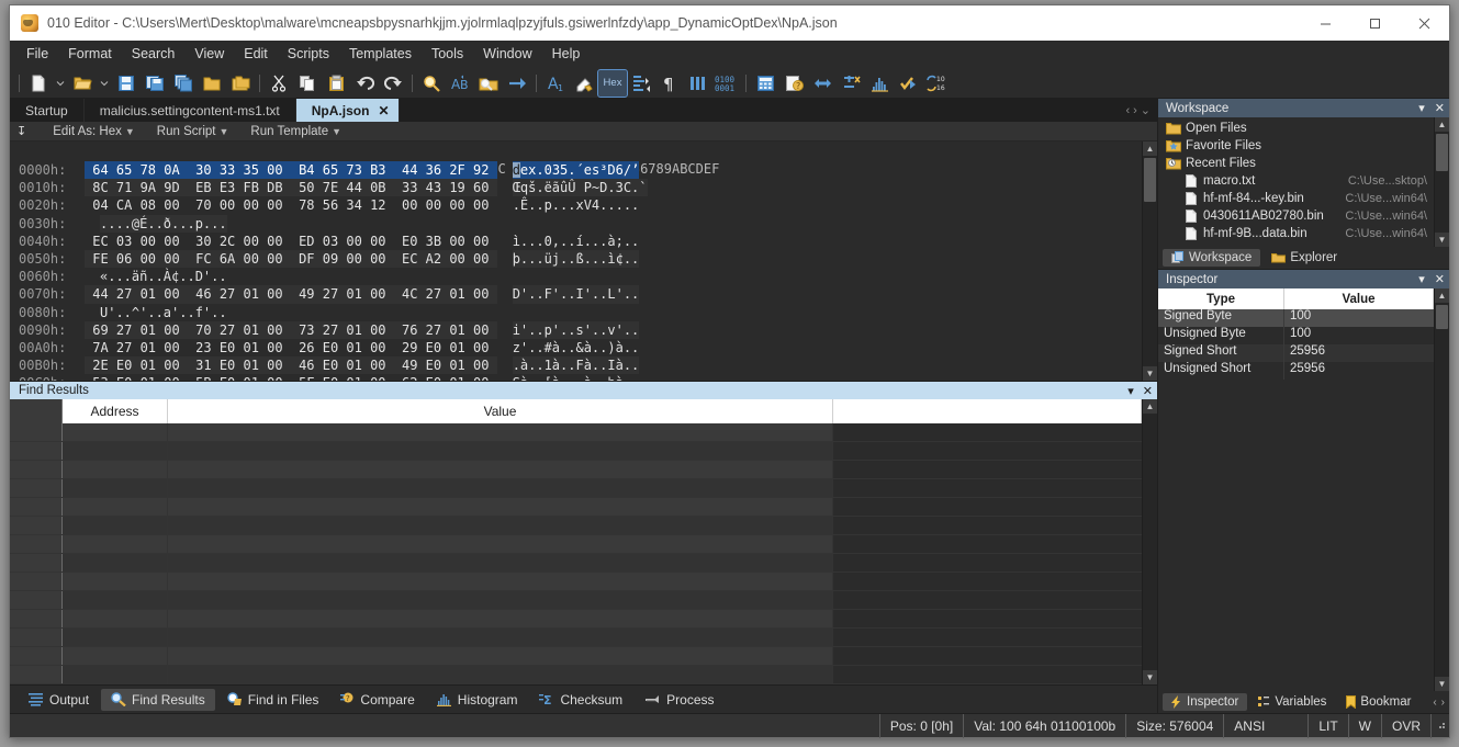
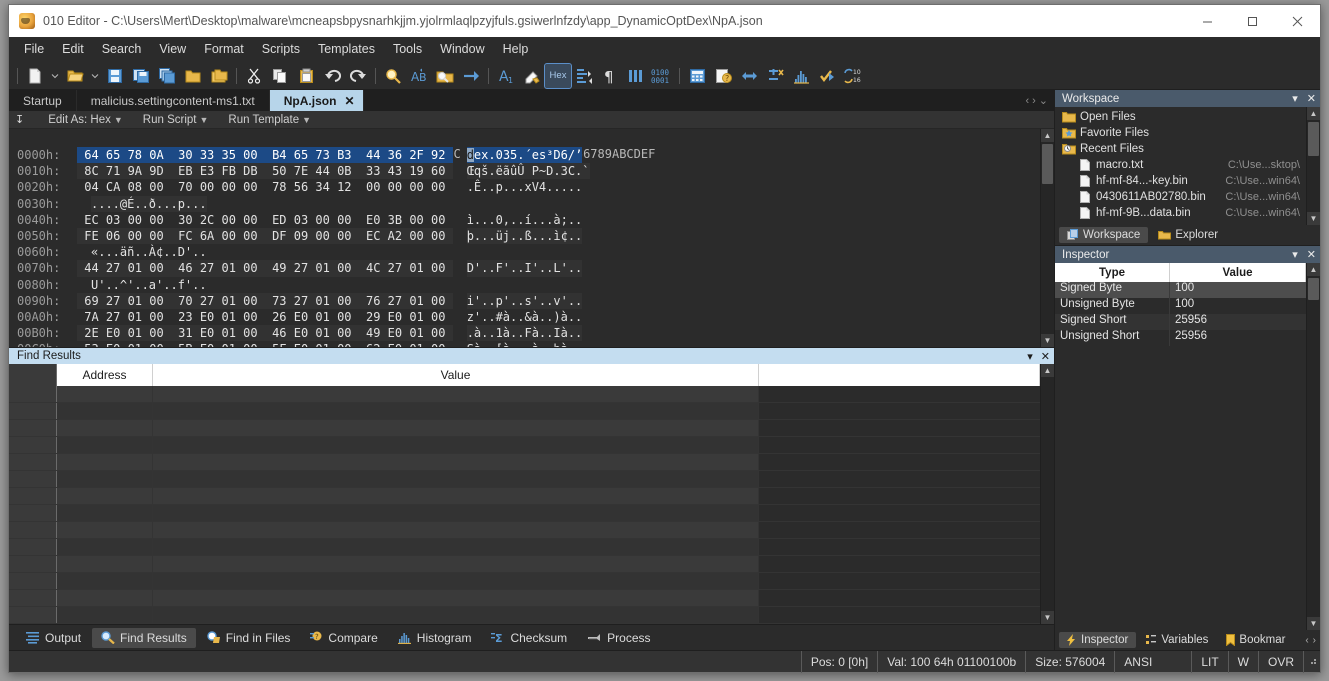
  010 Editor - C:\Users\Mert\Desktop\malware\mcneapsbpysnarhkjjm.yjolrmlaqlpzyjfuls.gsiwerlnfzdy\app_DynamicOptDex\NpA.json
  File
- Format
+ Edit
  Search
  View
- Edit
+ Format
  Scripts
  Templates
  Tools
  Window
  Help
  A
  B
  A
  1
  Hex
  ¶
  0100
  0001
  ?
  Startup
  malicius.settingcontent-ms1.txt
  NpA.json
  ✕
  ‹
  ›
  ⌄
  ↧
  Edit As: Hex ▼
  Run Script ▼
  Run Template ▼
  0000h:
  64 65 78 0A 30 33 35 00 B4 65 73 B3 44 36 2F 92
  dex.035.´es³D6/’
  0010h:
  8C 71 9A 9D EB E3 FB DB 50 7E 44 0B 33 43 19 60
  Œqš.ëãûÛ P~D.3C.`
  0020h:
  04 CA 08 00 70 00 00 00 78 56 34 12 00 00 00 00
  .Ê..p...xV4.....
  0030h:
  ....@É..ð...p...
  0040h:
  EC 03 00 00 30 2C 00 00 ED 03 00 00 E0 3B 00 00
  ì...0,..í...à;..
  0050h:
  FE 06 00 00 FC 6A 00 00 DF 09 00 00 EC A2 00 00
  þ...üj..ß...ì¢..
  0060h:
  «...äñ..À¢..D'..
  0070h:
  44 27 01 00 46 27 01 00 49 27 01 00 4C 27 01 00
  D'..F'..I'..L'..
  0080h:
  U'..^'..a'..f'..
  0090h:
  69 27 01 00 70 27 01 00 73 27 01 00 76 27 01 00
  i'..p'..s'..v'..
  00A0h:
  7A 27 01 00 23 E0 01 00 26 E0 01 00 29 E0 01 00
  z'..#à..&à..)à..
  00B0h:
  2E E0 01 00 31 E0 01 00 46 E0 01 00 49 E0 01 00
  .à..1à..Fà..Ià..
  ▲
  ▼
  Find Results
  ▾
  ✕
  Address
  Value
  ▲
  ▼
  Output
  Find Results
  Find in Files
  ?
  Compare
  Histogram
  Σ
  Checksum
  Process
  Workspace
  ▾
  ✕
  Open Files
  Favorite Files
  Recent Files
  macro.txt
  C:\Use...sktop\
  hf-mf-84...-key.bin
  C:\Use...win64\
  0430611AB02780.bin
  C:\Use...win64\
  hf-mf-9B...data.bin
  C:\Use...win64\
  ▲
  ▼
  Workspace
  Explorer
  Inspector
  ▾
  ✕
  Type
  Value
  Signed Byte
  100
  Unsigned Byte
  100
  Signed Short
  25956
  Unsigned Short
  25956
  ▲
  ▼
  Inspector
  Variables
  Bookmar
  ‹
  ›
  Pos: 0 [0h]
  Val: 100 64h 01100100b
  Size: 576004
  ANSI
  LIT
  W
  OVR
